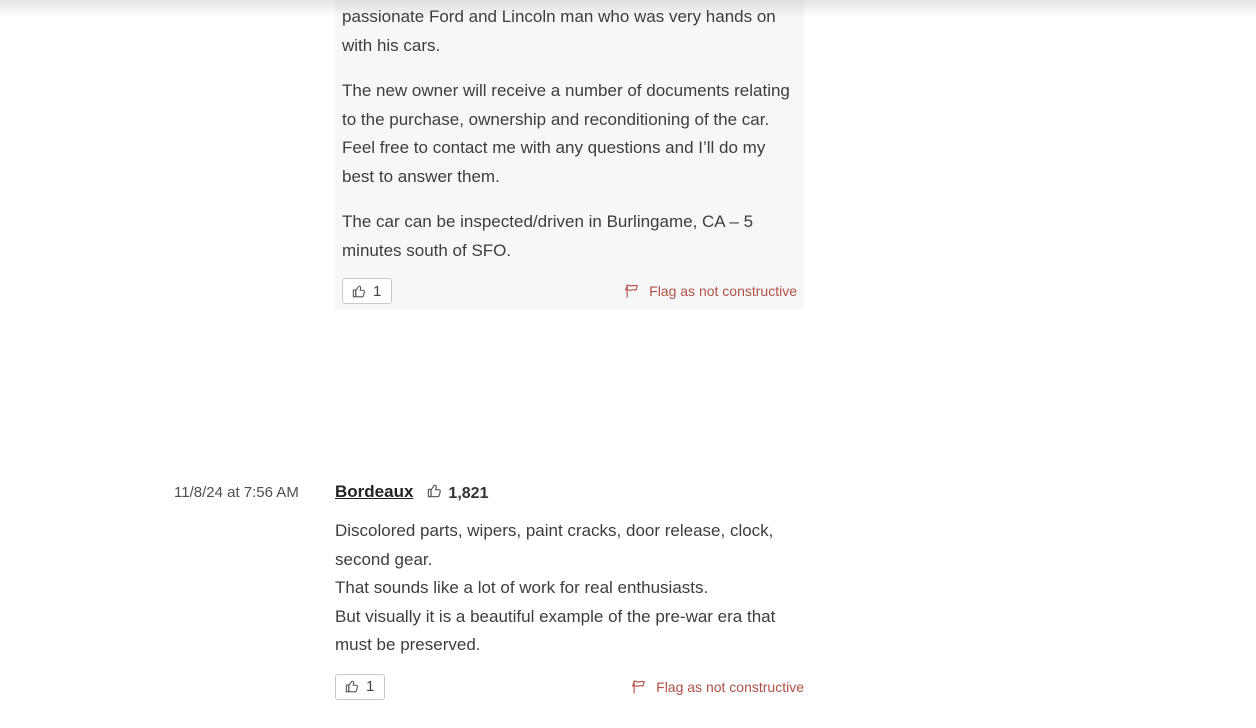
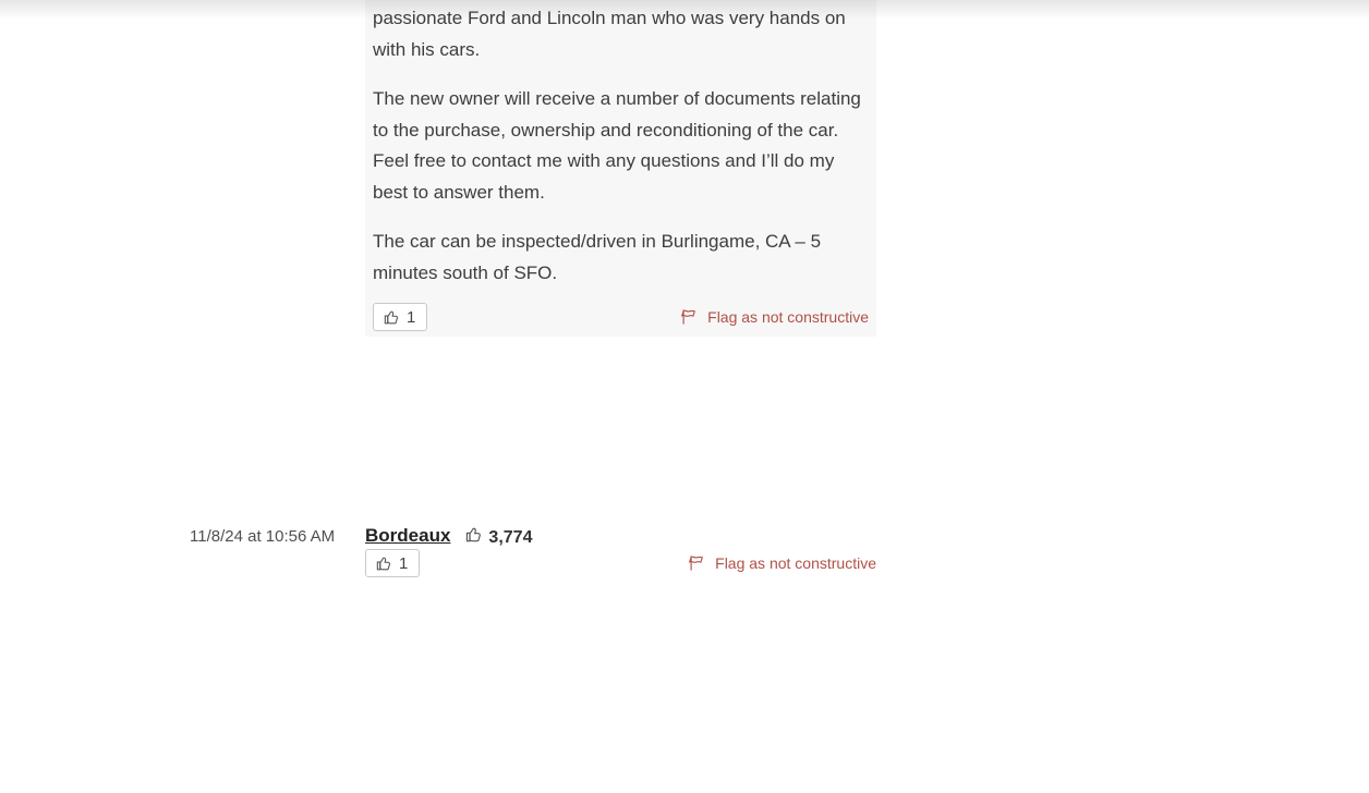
  with his cars.
  The new owner will receive a number of documents relating
  to the purchase, ownership and reconditioning of the car.
  Feel free to contact me with any questions and I’ll do my
  best to answer them.
  The car can be inspected/driven in Burlingame, CA – 5
  minutes south of SFO.
  1
  Flag as not constructive
- 11/8/24 at 7:56 AM
+ 11/8/24 at 10:56 AM
  Bordeaux
- 1,821
+ 3,774
- Discolored parts, wipers, paint cracks, door release, clock,
- second gear.
- That sounds like a lot of work for real enthusiasts.
- But visually it is a beautiful example of the pre-war era that
- must be preserved.
  1
  Flag as not constructive
